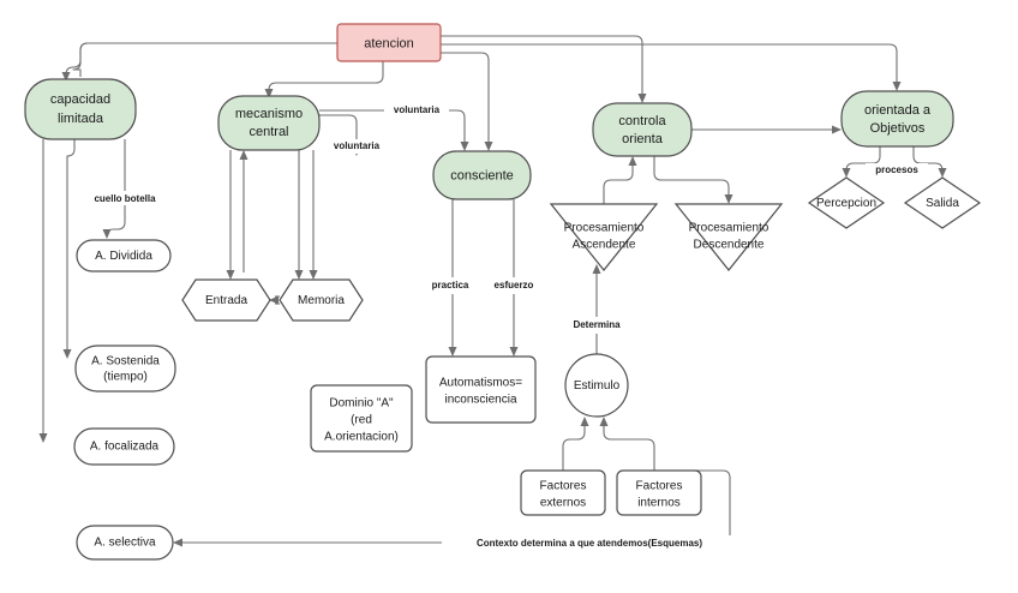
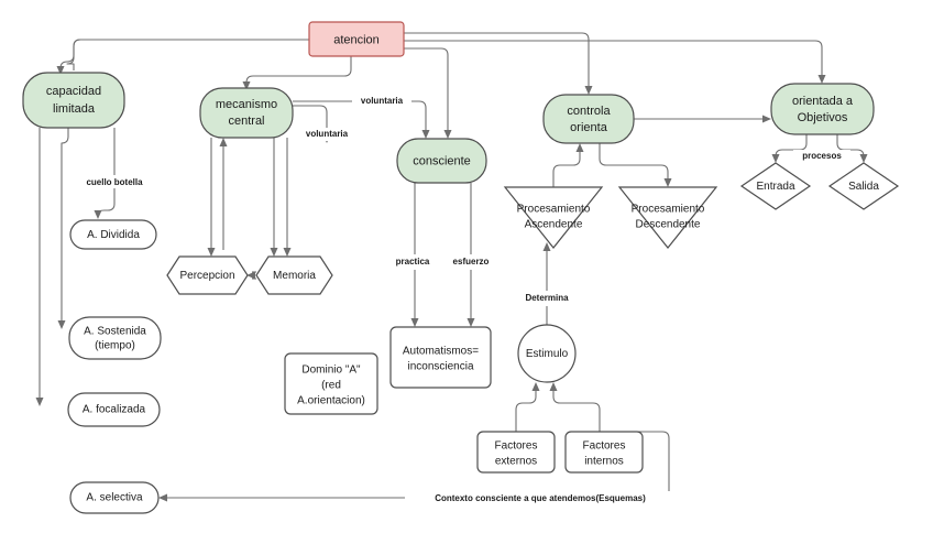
  cuello botella
  voluntaria
  voluntaria
  practica
  esfuerzo
  procesos
  Determina
- Contexto determina a que atendemos(Esquemas)
+ Contexto consciente a que atendemos(Esquemas)
  atencion
  capacidad
  limitada
  mecanismo
  central
  consciente
  controla
  orienta
  orientada a
  Objetivos
- Entrada
+ Percepcion
  Memoria
  A. Dividida
  A. Sostenida
  (tiempo)
  A. focalizada
  A. selectiva
  Dominio "A"
  (red
  A.orientacion)
  Automatismos=
  inconsciencia
  Procesamiento
  Ascendente
  Procesamiento
  Descendente
- Percepcion
+ Entrada
  Salida
  Estimulo
  Factores
  externos
  Factores
  internos
